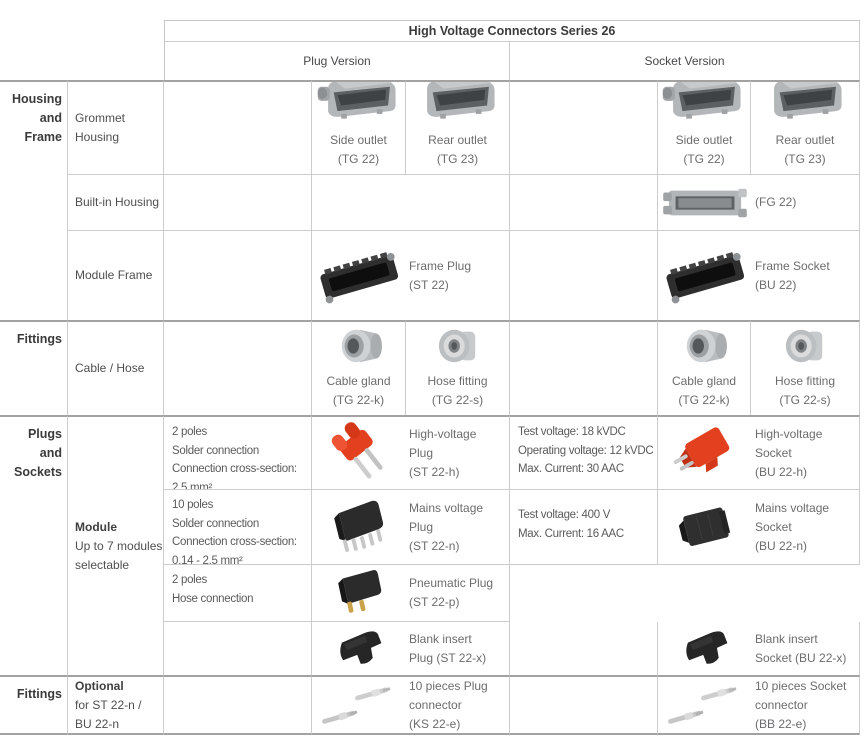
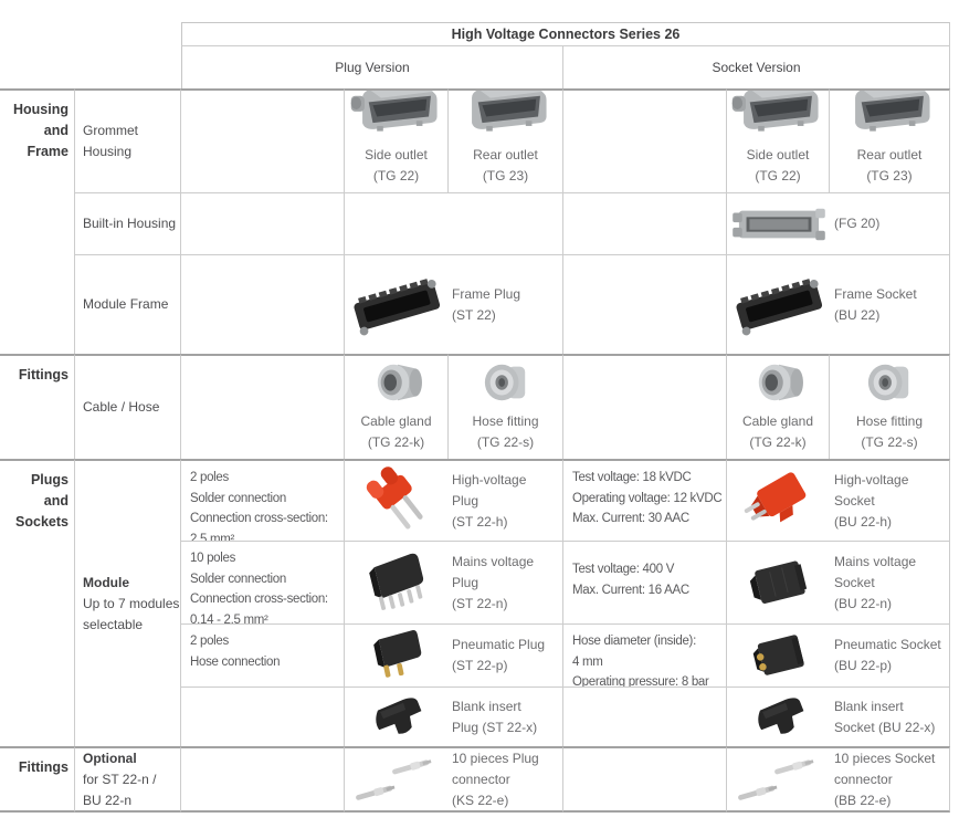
  High Voltage Connectors Series 26
  Plug Version
  Socket Version
  Housing
  and
  Frame
  Grommet
  Housing
  Side outlet
  (TG 22)
  Rear outlet
  (TG 23)
  Side outlet
  (TG 22)
  Rear outlet
  (TG 23)
  Built-in Housing
- (FG 22)
+ (FG 20)
  Module Frame
  Frame Plug
  (ST 22)
  Frame Socket
  (BU 22)
  Fittings
  Cable / Hose
  Cable gland
  (TG 22-k)
  Hose fitting
  (TG 22-s)
  Cable gland
  (TG 22-k)
  Hose fitting
  (TG 22-s)
  Plugs
  and
  Sockets
  Module
  Up to 7 modules
  selectable
  2 poles
  Solder connection
  Connection cross-section:
  2,5 mm²
  High-voltage
  Plug
  (ST 22-h)
  Test voltage: 18 kVDC
  Operating voltage: 12 kVDC
  Max. Current: 30 AAC
  High-voltage
  Socket
  (BU 22-h)
  10 poles
  Solder connection
  Connection cross-section:
  0,14 - 2,5 mm²
  Mains voltage
  Plug
  (ST 22-n)
  Test voltage: 400 V
  Max. Current: 16 AAC
  Mains voltage
  Socket
  (BU 22-n)
  2 poles
  Hose connection
  Pneumatic Plug
  (ST 22-p)
+ Hose diameter (inside):
+ 4 mm
+ Operating pressure: 8 bar
+ Pneumatic Socket
+ (BU 22-p)
  Blank insert
  Plug (ST 22-x)
  Blank insert
  Socket (BU 22-x)
  Fittings
  Optional
  for ST 22-n /
  BU 22-n
  10 pieces Plug
  connector
  (KS 22-e)
  10 pieces Socket
  connector
  (BB 22-e)
